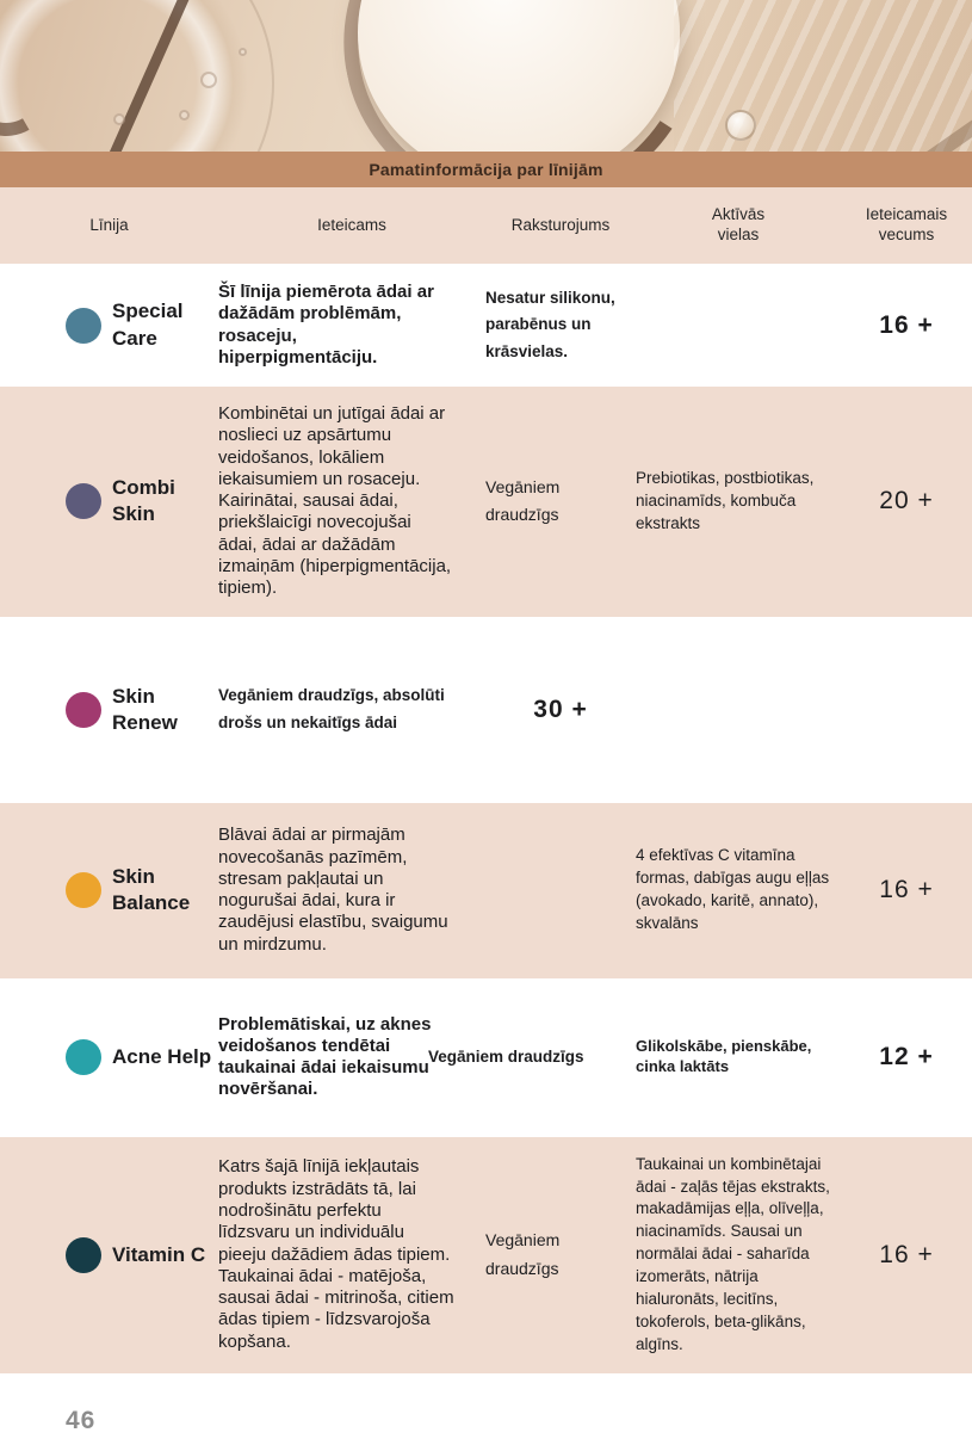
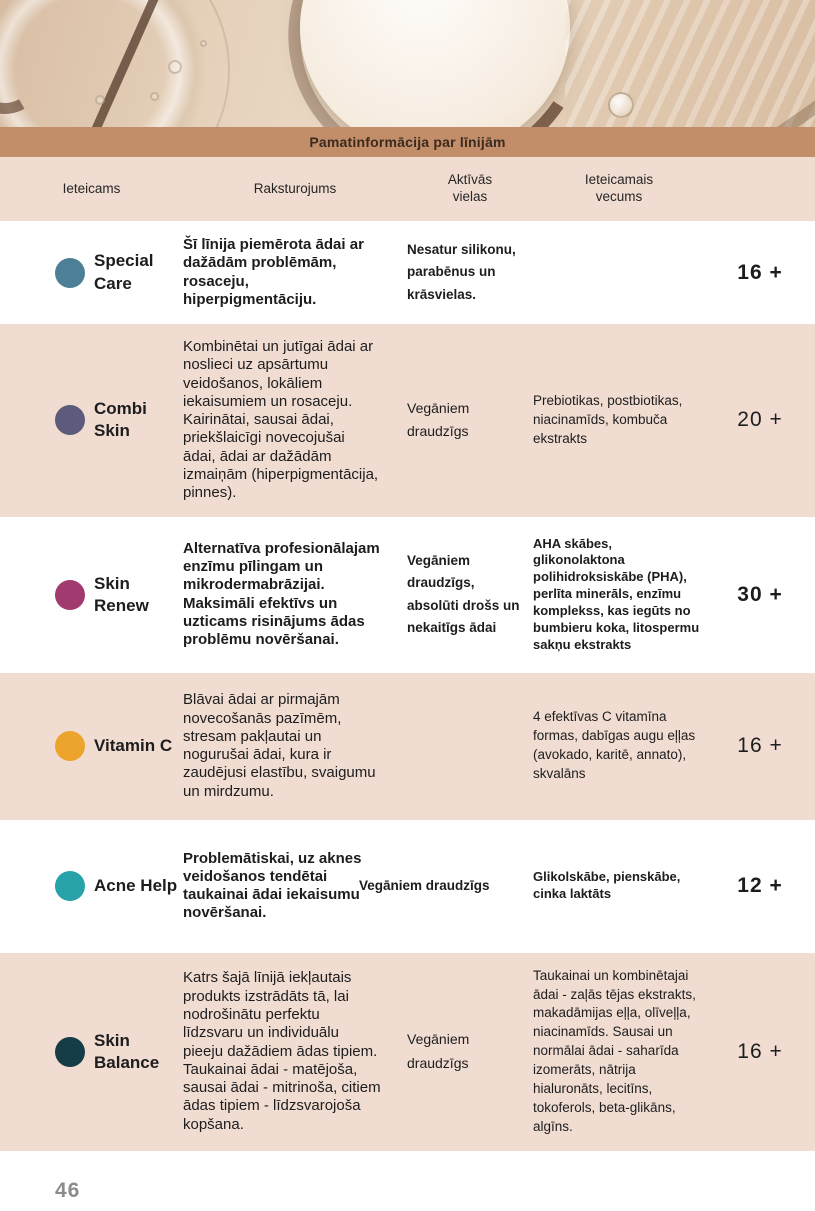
  Pamatinformācija par līnijām
- Līnija
  Ieteicams
  Raksturojums
  Aktīvās
  vielas
  Ieteicamais
  vecums
  Special Care
  Šī līnija piemērota ādai ar dažādām problēmām, rosaceju, hiperpigmentāciju.
  Nesatur silikonu, parabēnus un krāsvielas.
  16 +
  Combi Skin
- Kombinētai un jutīgai ādai ar noslieci uz apsārtumu veidošanos, lokāliem iekaisumiem un rosaceju. Kairinātai, sausai ādai, priekšlaicīgi novecojušai ādai, ādai ar dažādām izmaiņām (hiperpigmentācija, tipiem).
+ Kombinētai un jutīgai ādai ar noslieci uz apsārtumu veidošanos, lokāliem iekaisumiem un rosaceju. Kairinātai, sausai ādai, priekšlaicīgi novecojušai ādai, ādai ar dažādām izmaiņām (hiperpigmentācija, pinnes).
  Vegāniem draudzīgs
  Prebiotikas, postbiotikas, niacinamīds, kombuča ekstrakts
  20 +
  Skin Renew
+ Alternatīva profesionālajam enzīmu pīlingam un mikrodermabrāzijai. Maksimāli efektīvs un uzticams risinājums ādas problēmu novēršanai.
  Vegāniem draudzīgs, absolūti drošs un nekaitīgs ādai
+ AHA skābes, glikonolaktona polihidroksiskābe (PHA), perlīta minerāls, enzīmu komplekss, kas iegūts no bumbieru koka, litospermu sakņu ekstrakts
  30 +
- Skin Balance
+ Vitamin C
  Blāvai ādai ar pirmajām novecošanās pazīmēm, stresam pakļautai un nogurušai ādai, kura ir zaudējusi elastību, svaigumu un mirdzumu.
  4 efektīvas C vitamīna formas, dabīgas augu eļļas (avokado, karitē, annato), skvalāns
  16 +
  Acne Help
  Problemātiskai, uz aknes veidošanos tendētai taukainai ādai iekaisumu novēršanai.
  Vegāniem draudzīgs
  Glikolskābe, pienskābe, cinka laktāts
  12 +
- Vitamin C
+ Skin Balance
  Katrs šajā līnijā iekļautais produkts izstrādāts tā, lai nodrošinātu perfektu līdzsvaru un individuālu pieeju dažādiem ādas tipiem. Taukainai ādai - matējoša, sausai ādai - mitrinoša, citiem ādas tipiem - līdzsvarojoša kopšana.
  Vegāniem draudzīgs
  Taukainai un kombinētajai ādai - zaļās tējas ekstrakts, makadāmijas eļļa, olīveļļa, niacinamīds. Sausai un normālai ādai - saharīda izomerāts, nātrija hialuronāts, lecitīns, tokoferols, beta-glikāns, algīns.
  16 +
  46
